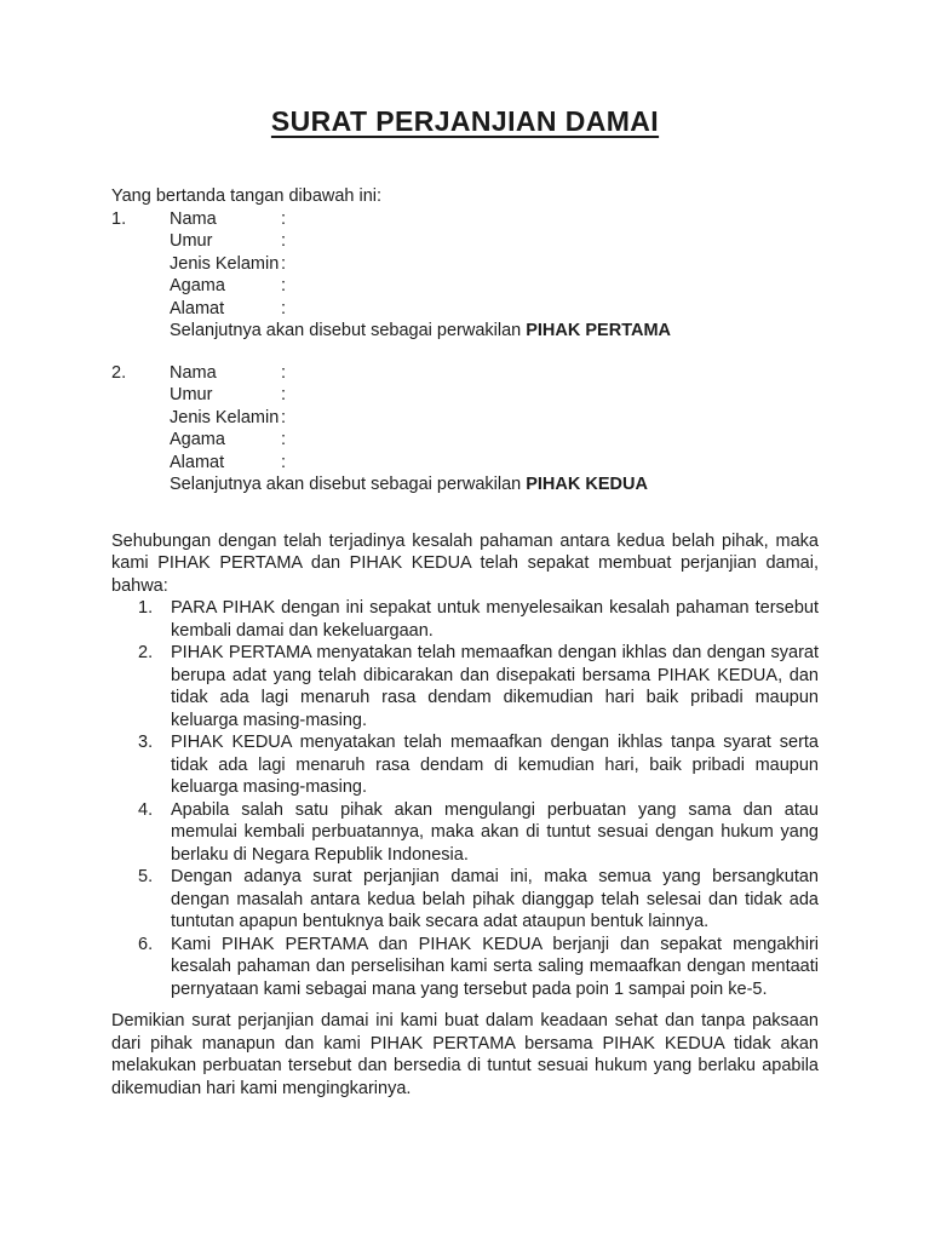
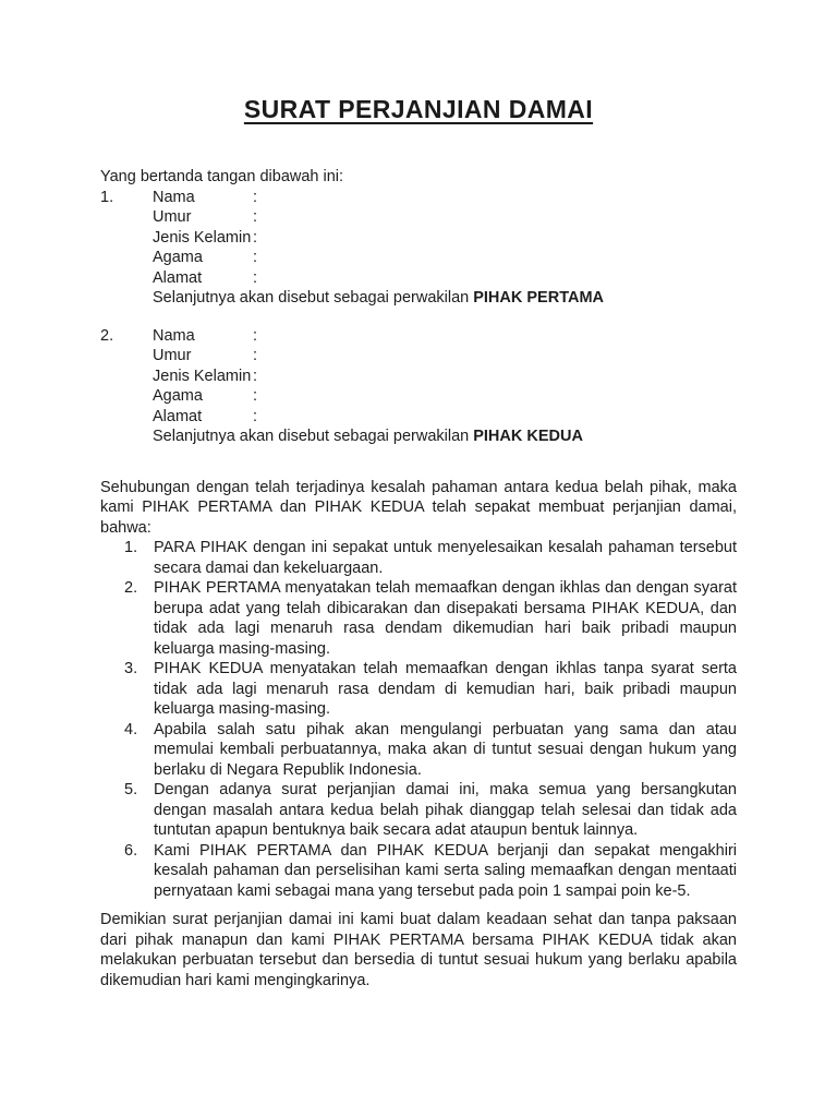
  SURAT PERJANJIAN DAMAI
  Yang bertanda tangan dibawah ini:
  1.
  Nama
  :
  Umur
  :
  Jenis Kelamin
  :
  Agama
  :
  Alamat
  :
  Selanjutnya akan disebut sebagai perwakilan PIHAK PERTAMA
  2.
  Nama
  :
  Umur
  :
  Jenis Kelamin
  :
  Agama
  :
  Alamat
  :
  Selanjutnya akan disebut sebagai perwakilan PIHAK KEDUA
  Sehubungan dengan telah terjadinya kesalah pahaman antara kedua belah pihak, maka kami PIHAK PERTAMA dan PIHAK KEDUA telah sepakat membuat perjanjian damai, bahwa:
  1.
- PARA PIHAK dengan ini sepakat untuk menyelesaikan kesalah pahaman tersebut kembali damai dan kekeluargaan.
+ PARA PIHAK dengan ini sepakat untuk menyelesaikan kesalah pahaman tersebut secara damai dan kekeluargaan.
  2.
  PIHAK PERTAMA menyatakan telah memaafkan dengan ikhlas dan dengan syarat berupa adat yang telah dibicarakan dan disepakati bersama PIHAK KEDUA, dan tidak ada lagi menaruh rasa dendam dikemudian hari baik pribadi maupun keluarga masing-masing.
  3.
  PIHAK KEDUA menyatakan telah memaafkan dengan ikhlas tanpa syarat serta tidak ada lagi menaruh rasa dendam di kemudian hari, baik pribadi maupun keluarga masing-masing.
  4.
  Apabila salah satu pihak akan mengulangi perbuatan yang sama dan atau memulai kembali perbuatannya, maka akan di tuntut sesuai dengan hukum yang berlaku di Negara Republik Indonesia.
  5.
  Dengan adanya surat perjanjian damai ini, maka semua yang bersangkutan dengan masalah antara kedua belah pihak dianggap telah selesai dan tidak ada tuntutan apapun bentuknya baik secara adat ataupun bentuk lainnya.
  6.
  Kami PIHAK PERTAMA dan PIHAK KEDUA berjanji dan sepakat mengakhiri kesalah pahaman dan perselisihan kami serta saling memaafkan dengan mentaati pernyataan kami sebagai mana yang tersebut pada poin 1 sampai poin ke-5.
  Demikian surat perjanjian damai ini kami buat dalam keadaan sehat dan tanpa paksaan dari pihak manapun dan kami PIHAK PERTAMA bersama PIHAK KEDUA tidak akan melakukan perbuatan tersebut dan bersedia di tuntut sesuai hukum yang berlaku apabila dikemudian hari kami mengingkarinya.
